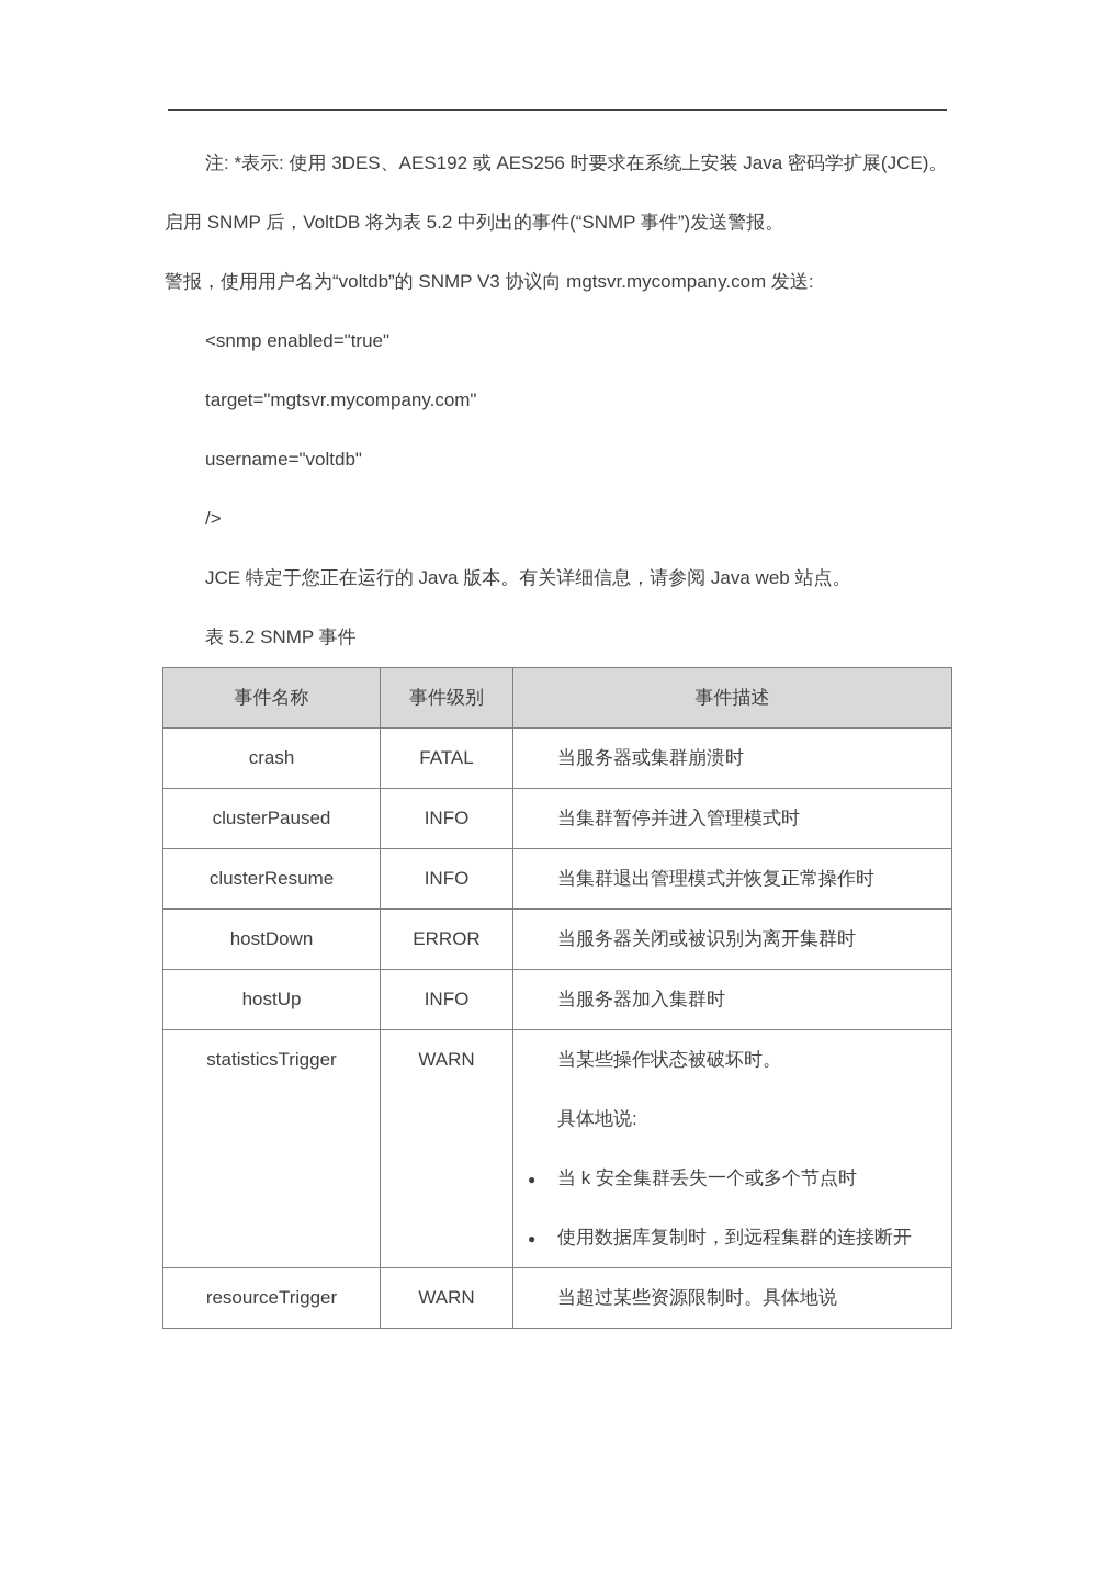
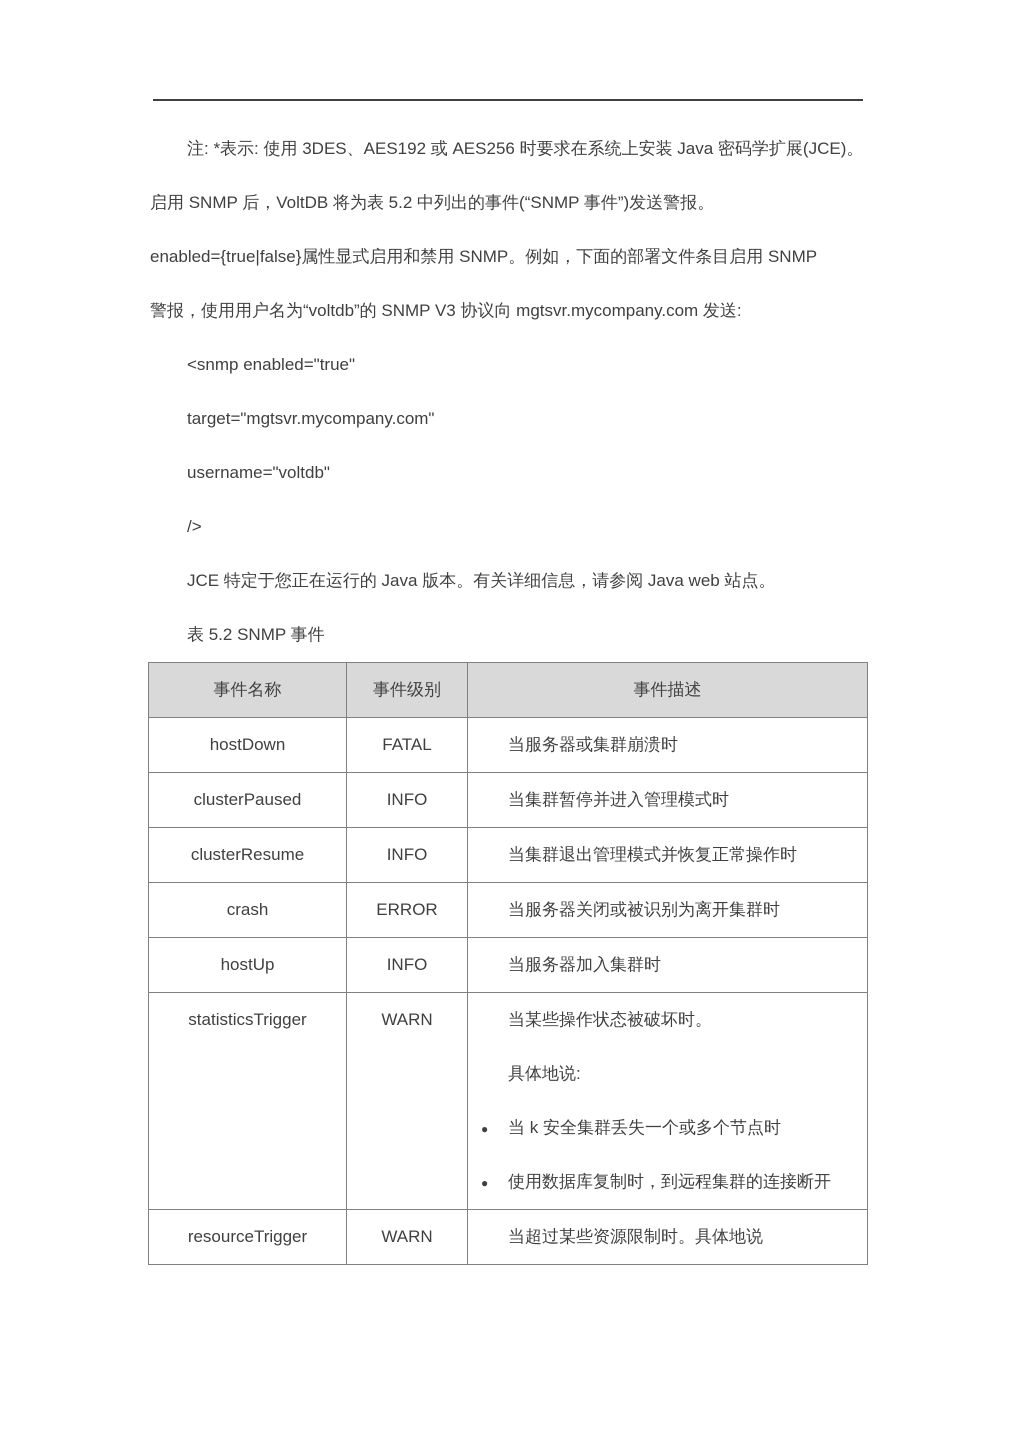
  注: *表示: 使用 3DES、AES192 或 AES256 时要求在系统上安装 Java 密码学扩展(JCE)。
  启用 SNMP 后，VoltDB 将为表 5.2 中列出的事件(“SNMP 事件”)发送警报。
+ enabled={true|false}属性显式启用和禁用 SNMP。例如，下面的部署文件条目启用 SNMP
  警报，使用用户名为“voltdb”的 SNMP V3 协议向 mgtsvr.mycompany.com 发送:
  <snmp enabled="true"
  target="mgtsvr.mycompany.com"
  username="voltdb"
  />
  JCE 特定于您正在运行的 Java 版本。有关详细信息，请参阅 Java web 站点。
  表 5.2 SNMP 事件
  事件名称	事件级别	事件描述
- crash	FATAL	当服务器或集群崩溃时
+ hostDown	FATAL	当服务器或集群崩溃时
  clusterPaused	INFO	当集群暂停并进入管理模式时
  clusterResume	INFO	当集群退出管理模式并恢复正常操作时
- hostDown	ERROR	当服务器关闭或被识别为离开集群时
+ crash	ERROR	当服务器关闭或被识别为离开集群时
  hostUp	INFO	当服务器加入集群时
  statisticsTrigger	WARN	当某些操作状态被破坏时。具体地说:● 当 k 安全集群丢失一个或多个节点时● 使用数据库复制时，到远程集群的连接断开
  resourceTrigger	WARN	当超过某些资源限制时。具体地说
